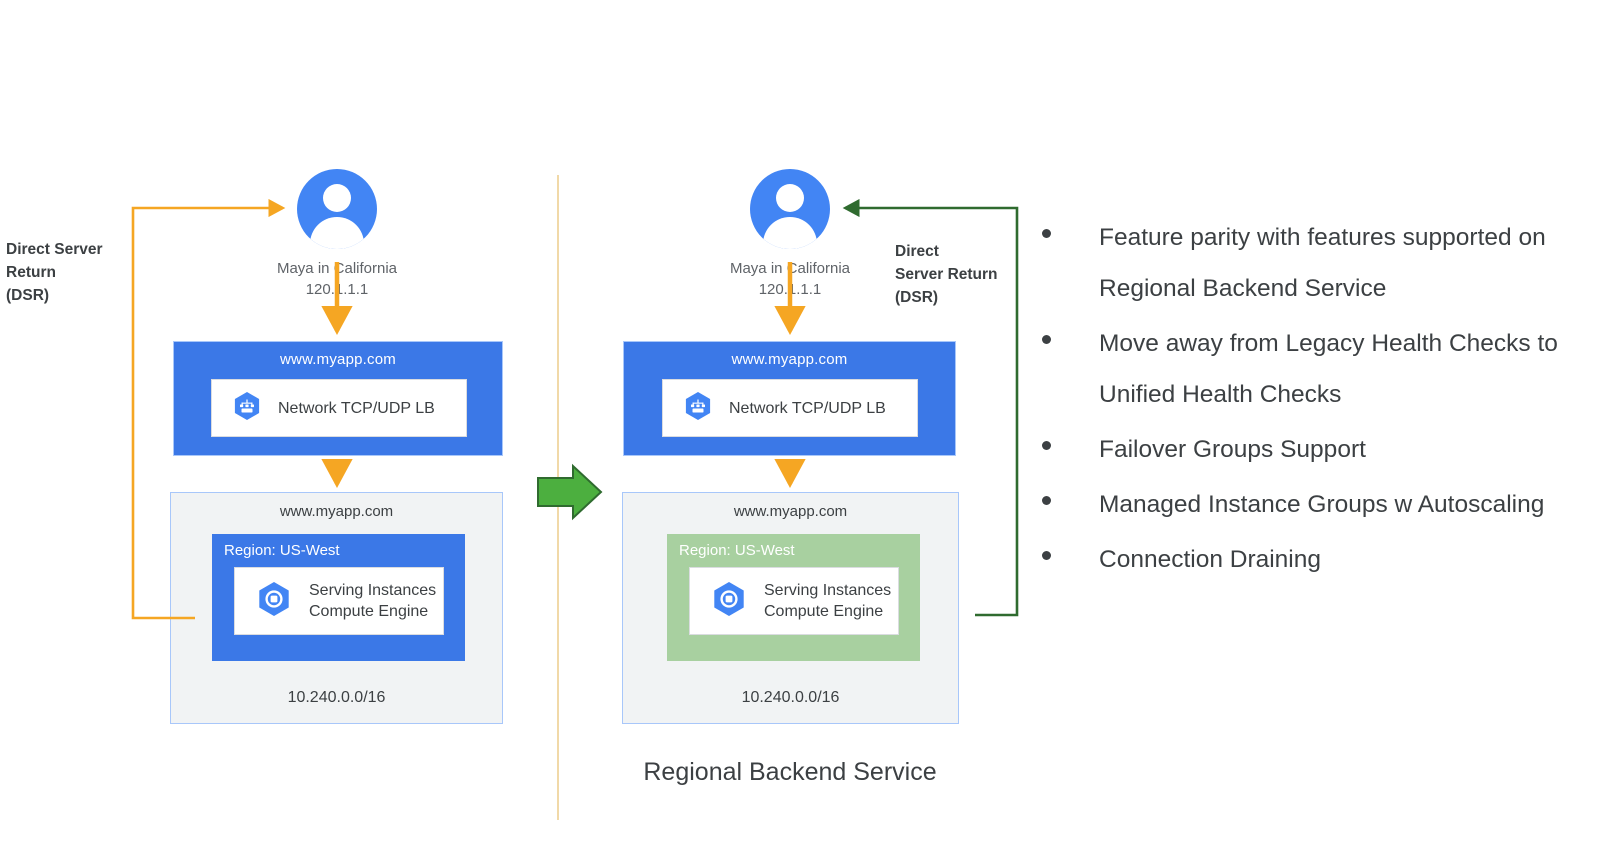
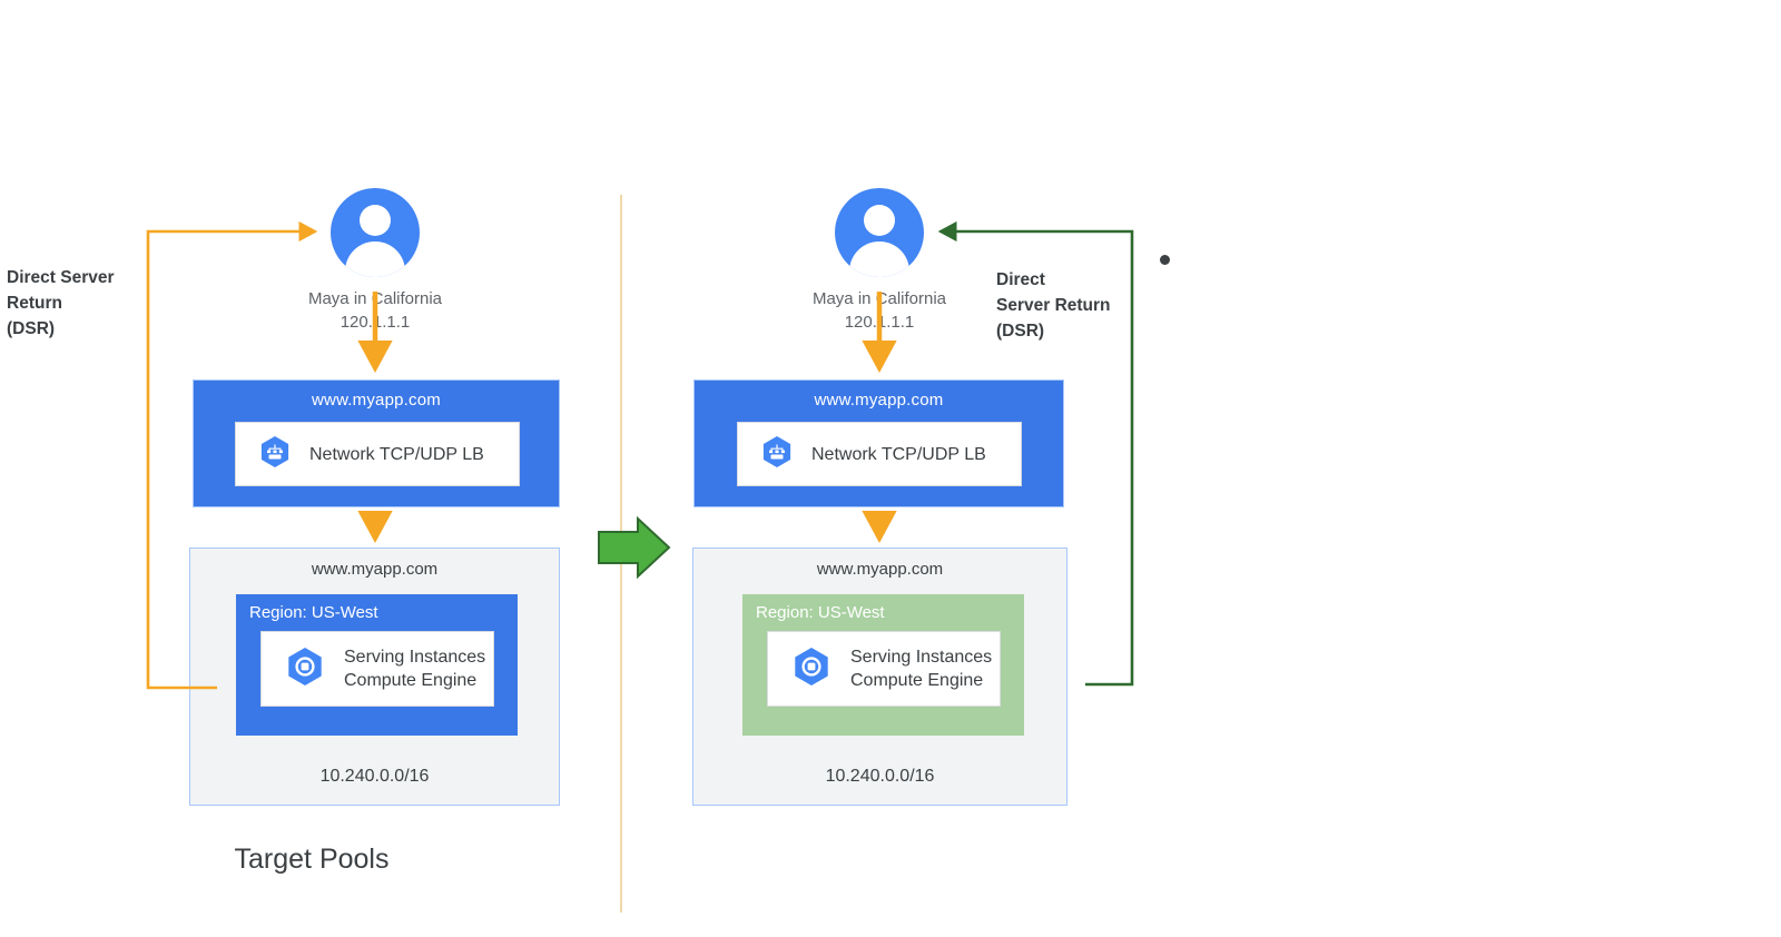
  Direct Server
  Return
  (DSR)
  Maya inalifornia
  120..1.1
  www.myapp.com
  Network TCP/UDP LB
  www.myapp.com
  Region: US-West
  Serving Instances
  Compute Engine
  10.240.0.0/16
+ Target Pools
  Direct
  Server Return
  (DSR)
  Maya inalifornia
  120..1.1
  www.myapp.com
  Network TCP/UDP LB
  www.myapp.com
  Region: US-West
  Serving Instances
  Compute Engine
  10.240.0.0/16
- Regional Backend Service
- Feature parity with features supported on Regional Backend Service
- Move away from Legacy Health Checks to Unified Health Checks
- Failover Groups Support
- Managed Instance Groups w Autoscaling
- Connection Draining
